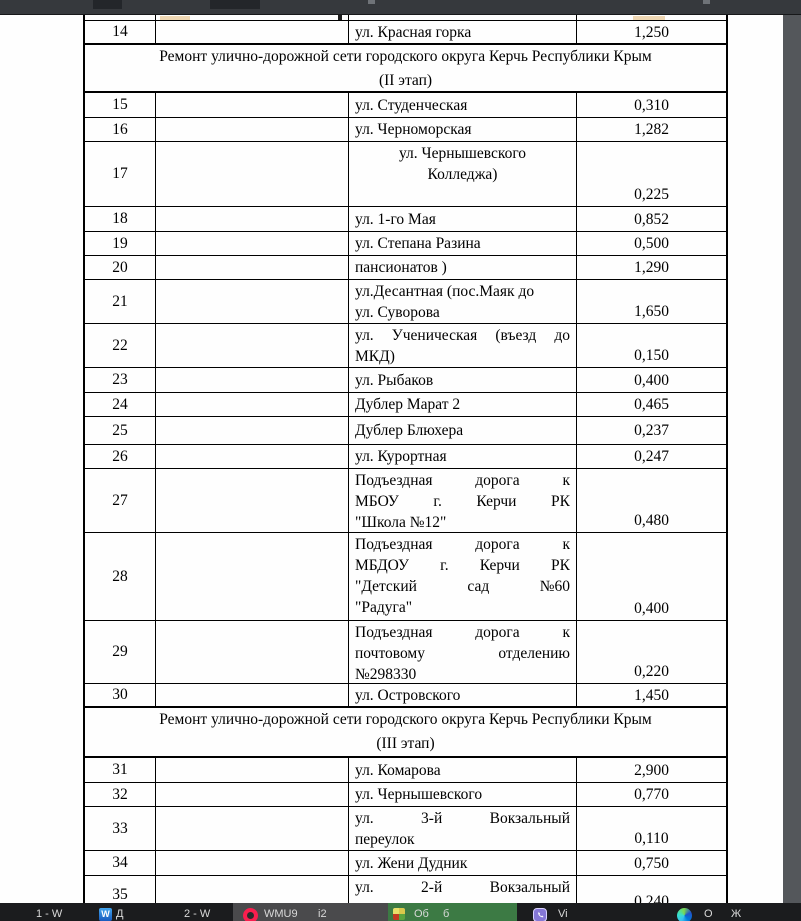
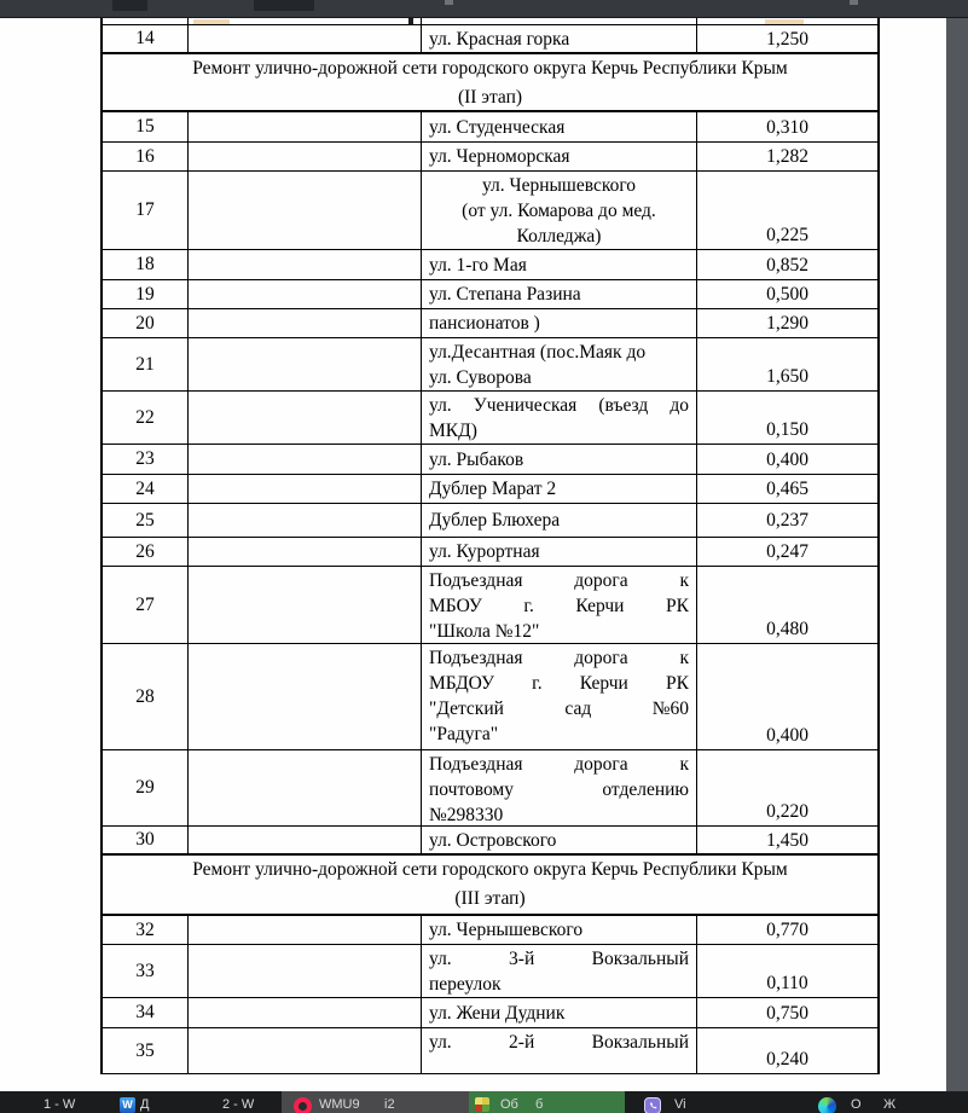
  14
  ул. Красная горка
  1,250
  Ремонт улично-дорожной сети городского округа Керчь Республики Крым
  (II этап)
  15
  ул. Студенческая
  0,310
  16
  ул. Черноморская
  1,282
  17
  ул. Чернышевского
+ (от ул. Комарова до мед.
  Колледжа)
  0,225
  18
  ул. 1-го Мая
  0,852
  19
  ул. Степана Разина
  0,500
  20
  пансионатов )
  1,290
  21
  ул.Десантная (пос.Маяк до
  ул. Суворова
  1,650
  22
  ул.
  Ученическая
  (въезд
  до
  МКД)
  0,150
  23
  ул. Рыбаков
  0,400
  24
  Дублер Марат 2
  0,465
  25
  Дублер Блюхера
  0,237
  26
  ул. Курортная
  0,247
  27
  Подъездная
  дорога
  к
  МБОУ
  г.
  Керчи
  РК
  "Школа №12"
  0,480
  28
  Подъездная
  дорога
  к
  МБДОУ
  г.
  Керчи
  РК
  "Детский
  сад
  №60
  "Радуга"
  0,400
  29
  Подъездная
  дорога
  к
  почтовому
  отделению
  №298330
  0,220
  30
  ул. Островского
  1,450
  Ремонт улично-дорожной сети городского округа Керчь Республики Крым
  (III этап)
- 31
- ул. Комарова
- 2,900
  32
  ул. Чернышевского
  0,770
  33
  ул.
  3-й
  Вокзальный
  переулок
  0,110
  34
  ул. Жени Дудник
  0,750
  35
  ул.
  2-й
  Вокзальный
  0,240
  1 - W
  Д
  2 - W
  WMU9
  i2
  Об
  б
  Vi
  О
  Ж
